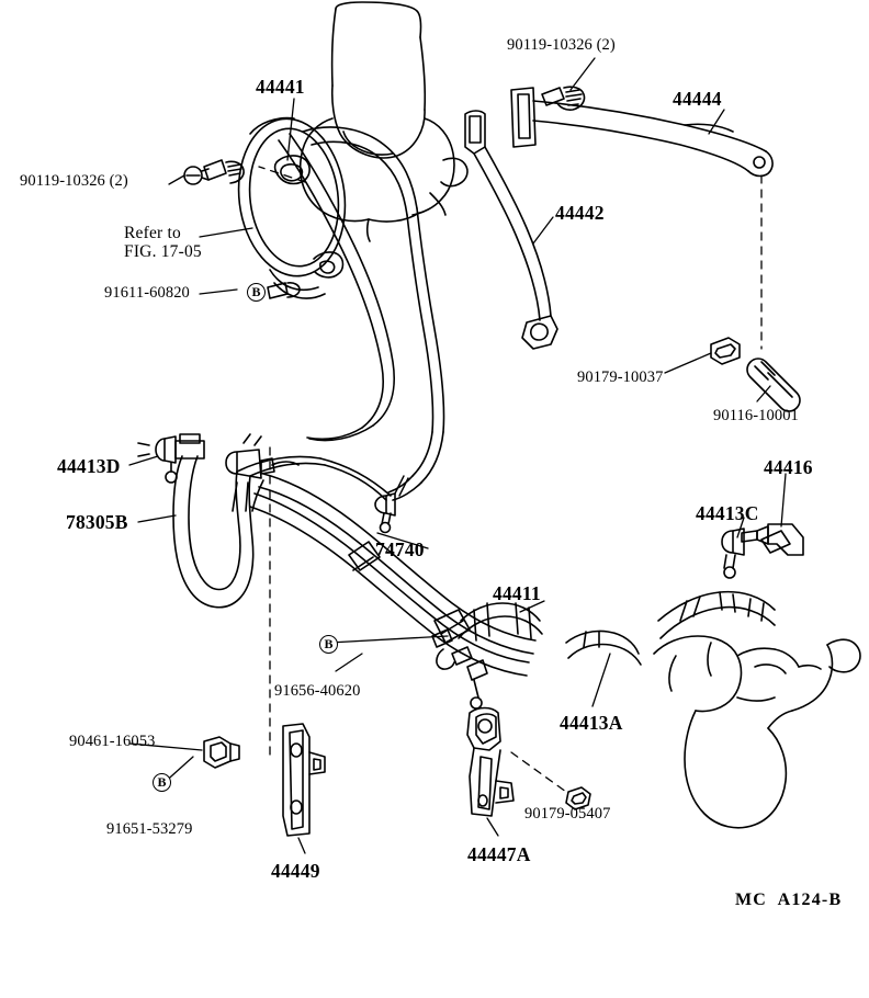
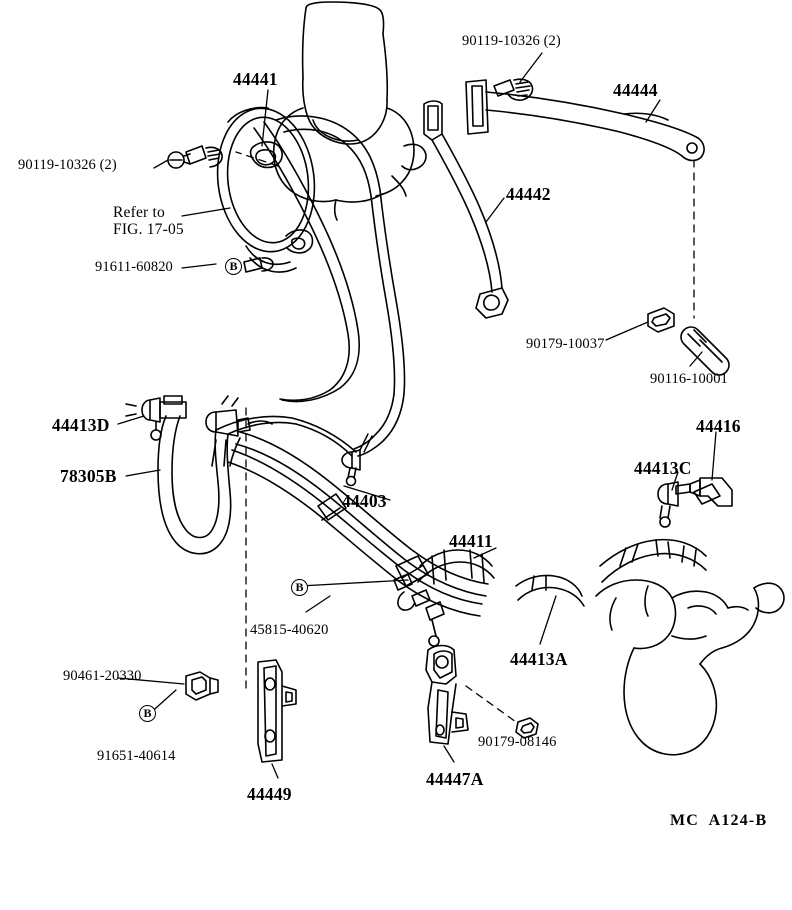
  B
  B
  B
  Refer to
  FIG. 17-05
  44441
  90119-10326 (2)
  44444
  90119-10326 (2)
  44442
  91611-60820
  90179-10037
  90116-10001
  44413D
  44416
  78305B
  44413C
- 74740
+ 44403
  44411
- 91656-40620
+ 45815-40620
  44413A
- 90461-16053
+ 90461-20330
- 90179-05407
+ 90179-08146
- 91651-53279
+ 91651-40614
  44447A
  44449
  MC A124-B
